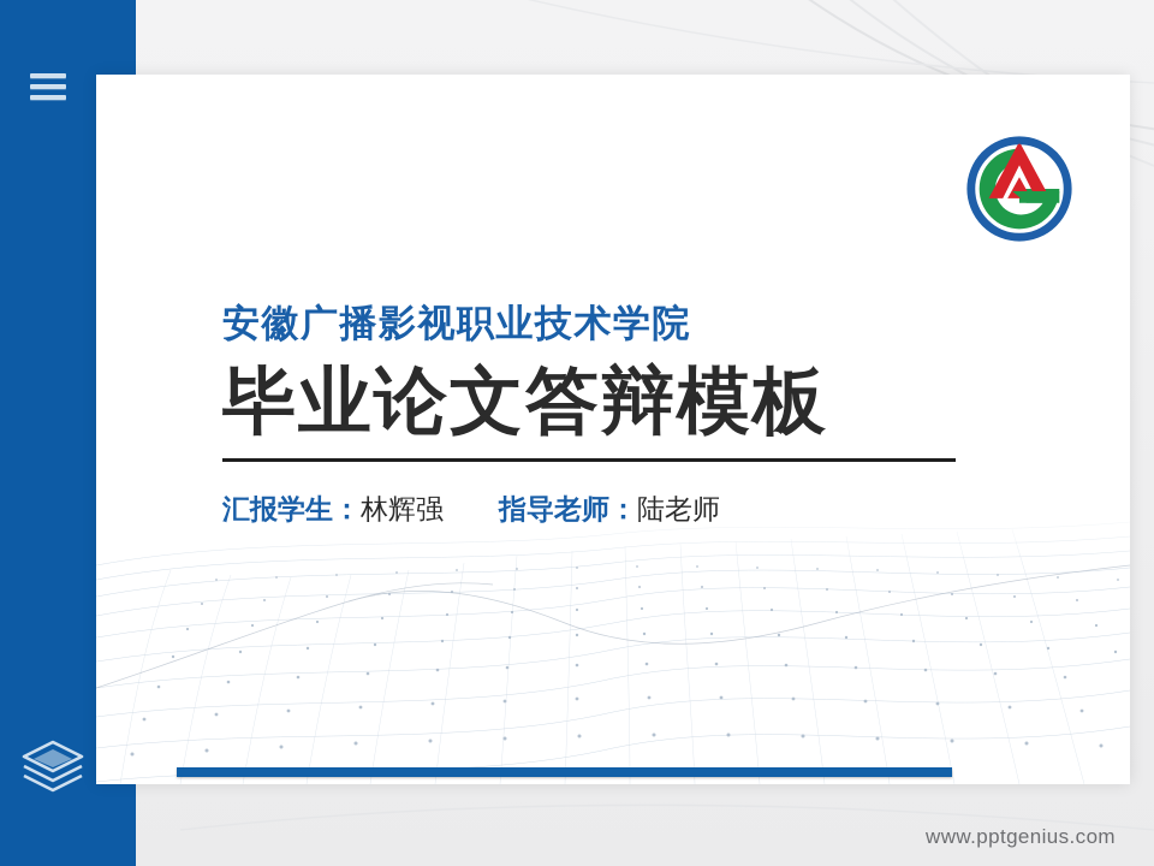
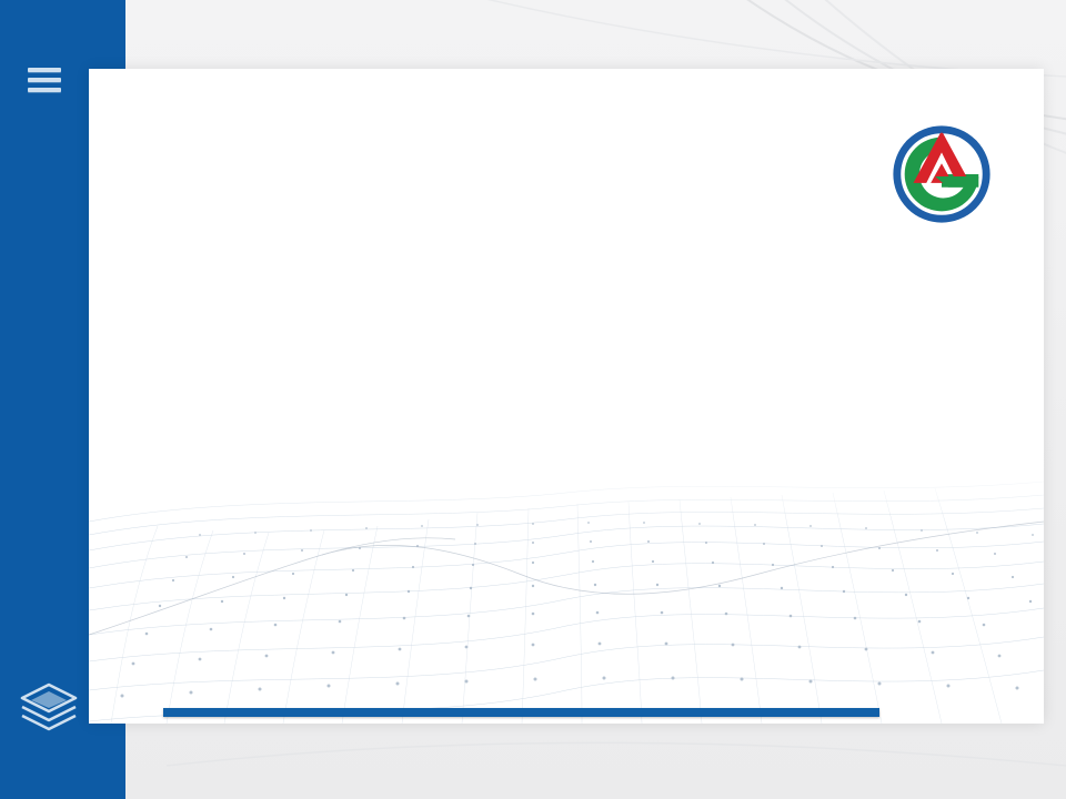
- 安徽广播影视职业技术学院
- 毕业论文答辩模板
- 汇报学生：林辉强 指导老师：陆老师
- www.pptgenius.com
